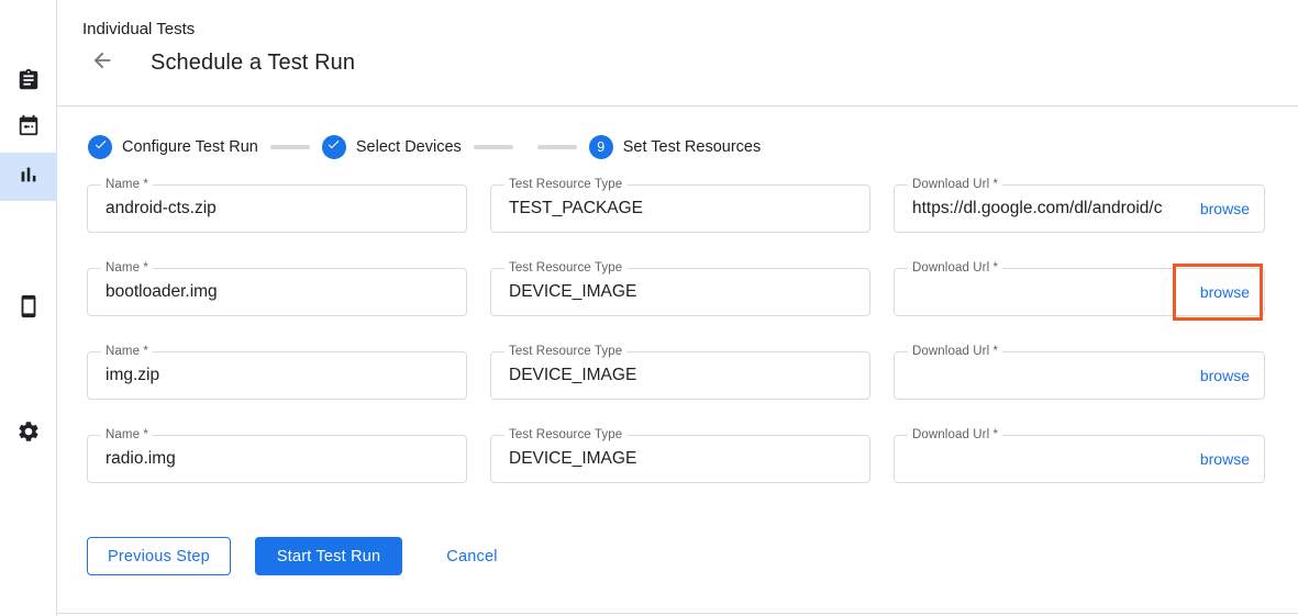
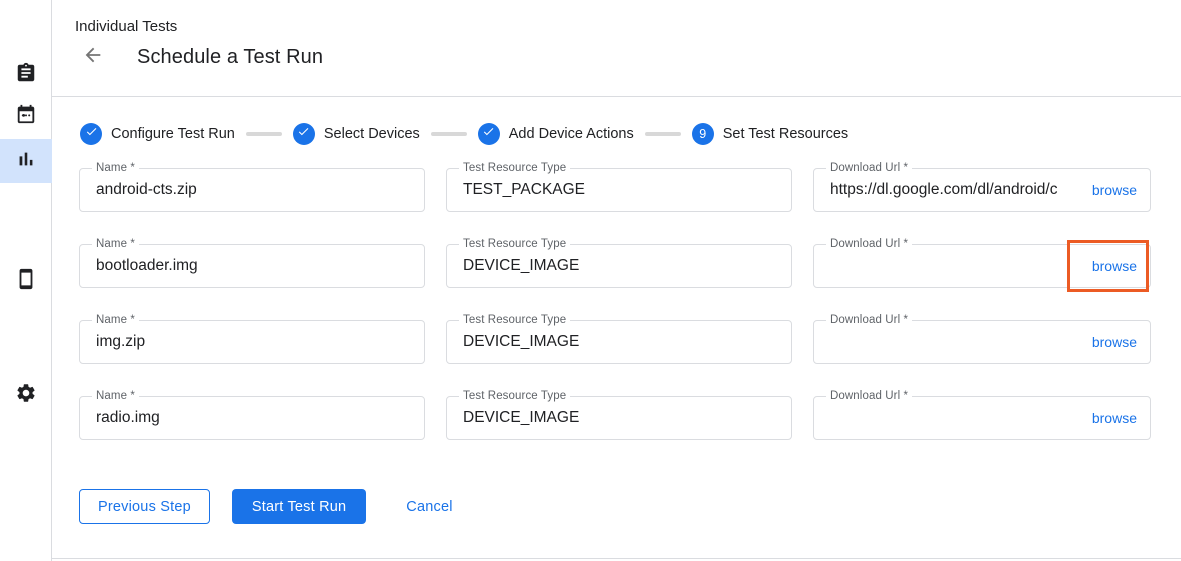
  Individual Tests
  Schedule a Test Run
  Configure Test Run
  Select Devices
+ Add Device Actions
  9
  Set Test Resources
  Name *
  android-cts.zip
  Test Resource Type
  TEST_PACKAGE
  Download Url *
  https://dl.google.com/dl/android/c
  browse
  Name *
  bootloader.img
  Test Resource Type
  DEVICE_IMAGE
  Download Url *
  browse
  Name *
  img.zip
  Test Resource Type
  DEVICE_IMAGE
  Download Url *
  browse
  Name *
  radio.img
  Test Resource Type
  DEVICE_IMAGE
  Download Url *
  browse
  Previous Step
  Start Test Run
  Cancel
